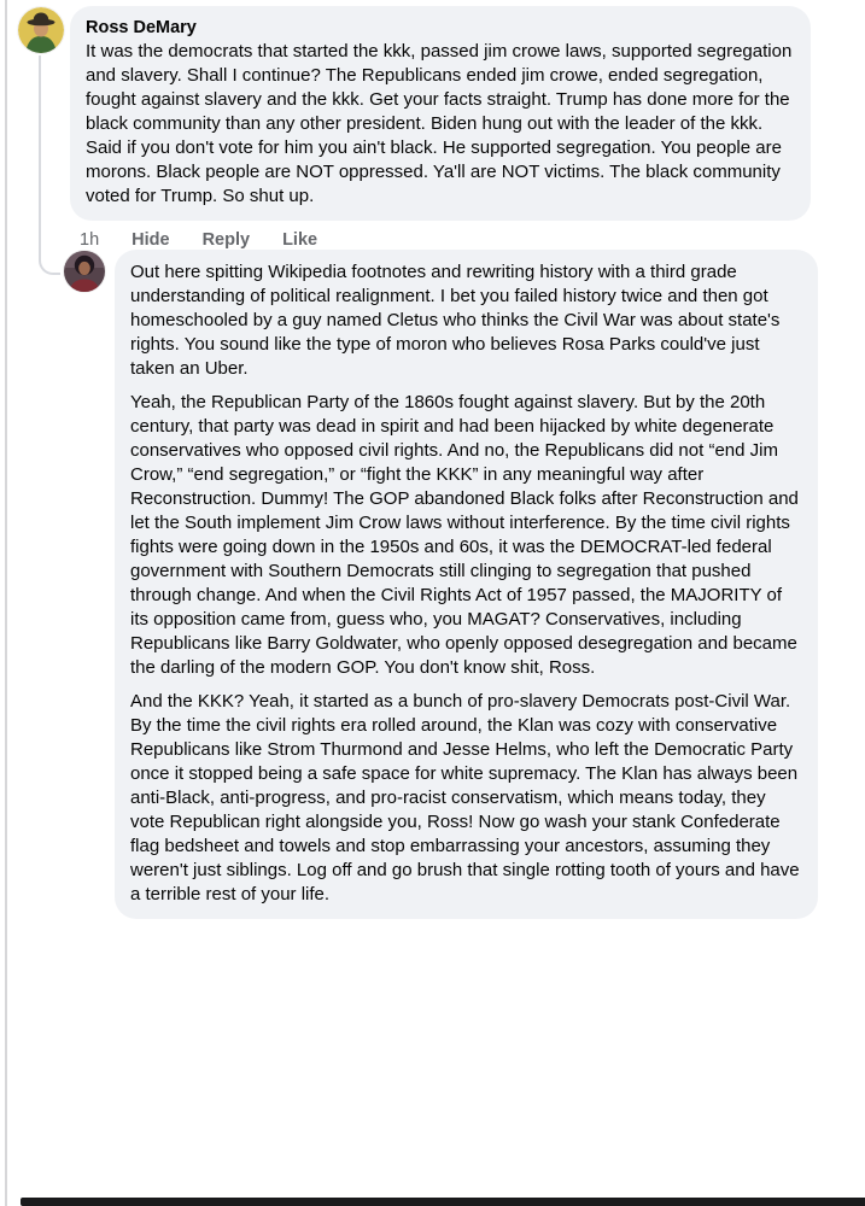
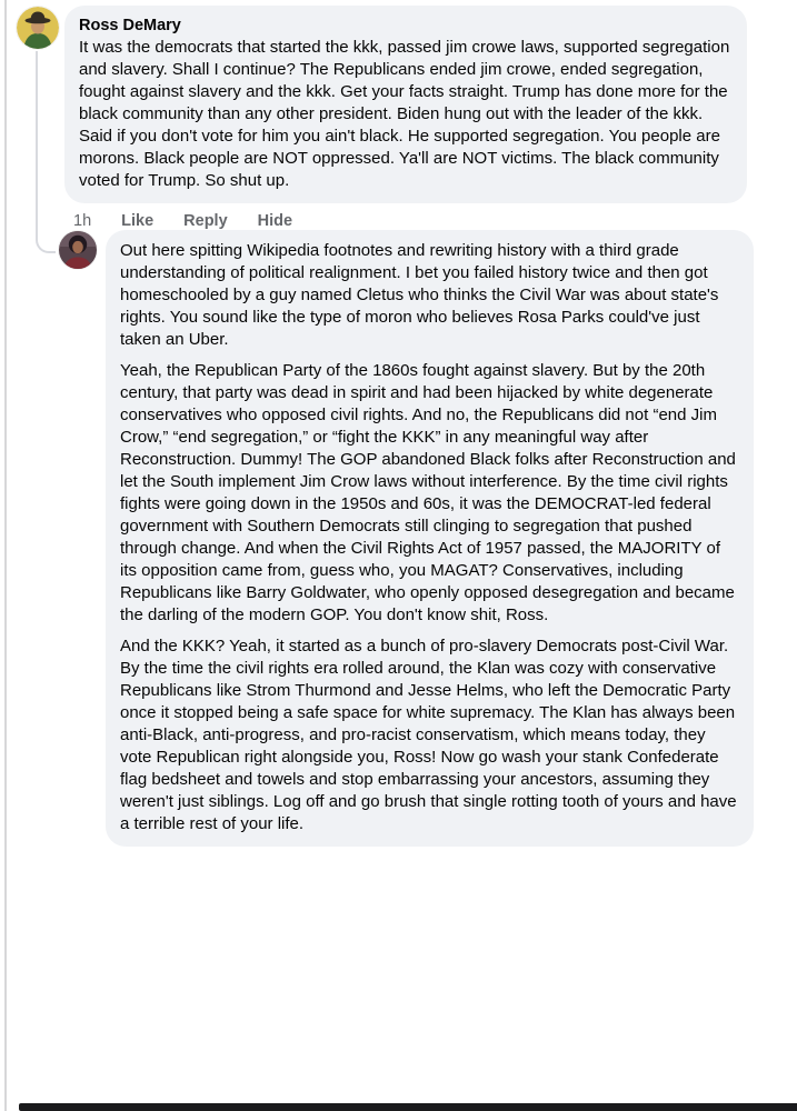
  Ross DeMary
  It was the democrats that started the kkk, passed jim crowe laws, supported segregation and slavery. Shall I continue? The Republicans ended jim crowe, ended segregation, fought against slavery and the kkk. Get your facts straight. Trump has done more for the black community than any other president. Biden hung out with the leader of the kkk. Said if you don't vote for him you ain't black. He supported segregation. You people are morons. Black people are NOT oppressed. Ya'll are NOT victims. The black community voted for Trump. So shut up.
  1h
- Hide
+ Like
  Reply
- Like
+ Hide
  Out here spitting Wikipedia footnotes and rewriting history with a third grade understanding of political realignment. I bet you failed history twice and then got homeschooled by a guy named Cletus who thinks the Civil War was about state's rights. You sound like the type of moron who believes Rosa Parks could've just taken an Uber.
  Yeah, the Republican Party of the 1860s fought against slavery. But by the 20th century, that party was dead in spirit and had been hijacked by white degenerate conservatives who opposed civil rights. And no, the Republicans did not “end Jim Crow,” “end segregation,” or “fight the KKK” in any meaningful way after Reconstruction. Dummy! The GOP abandoned Black folks after Reconstruction and let the South implement Jim Crow laws without interference. By the time civil rights fights were going down in the 1950s and 60s, it was the DEMOCRAT-led federal government with Southern Democrats still clinging to segregation that pushed through change. And when the Civil Rights Act of 1957 passed, the MAJORITY of its opposition came from, guess who, you MAGAT? Conservatives, including Republicans like Barry Goldwater, who openly opposed desegregation and became the darling of the modern GOP. You don't know shit, Ross.
  And the KKK? Yeah, it started as a bunch of pro-slavery Democrats post-Civil War. By the time the civil rights era rolled around, the Klan was cozy with conservative Republicans like Strom Thurmond and Jesse Helms, who left the Democratic Party once it stopped being a safe space for white supremacy. The Klan has always been anti-Black, anti-progress, and pro-racist conservatism, which means today, they vote Republican right alongside you, Ross! Now go wash your stank Confederate flag bedsheet and towels and stop embarrassing your ancestors, assuming they weren't just siblings. Log off and go brush that single rotting tooth of yours and have a terrible rest of your life.
